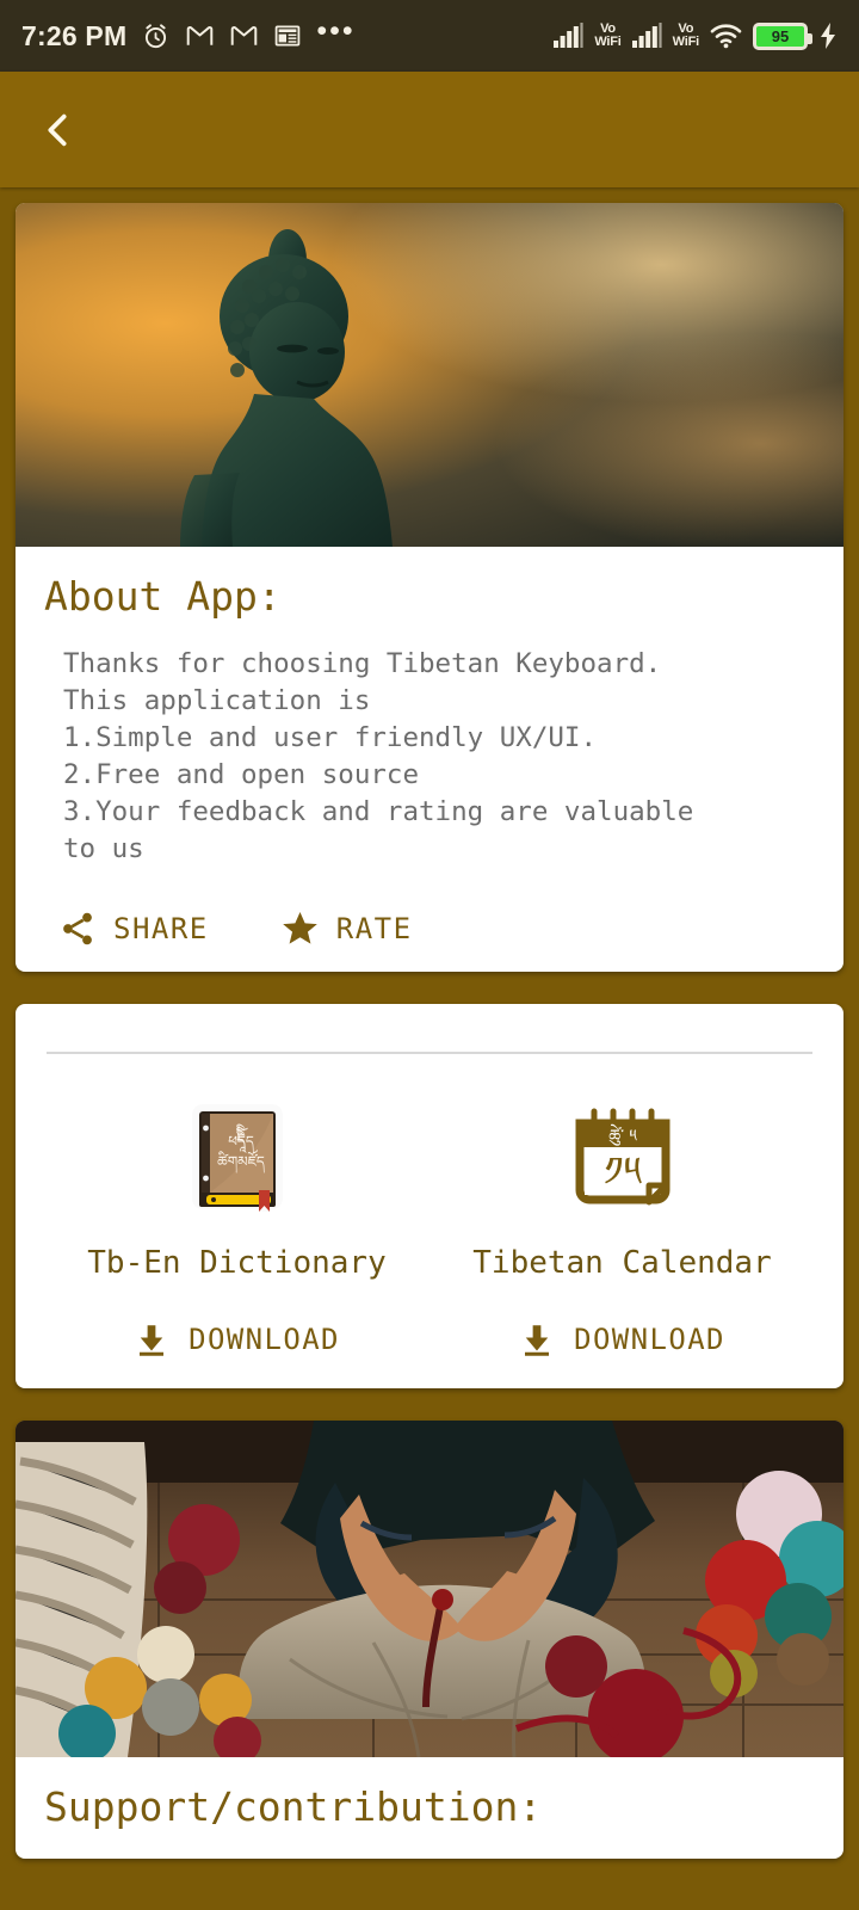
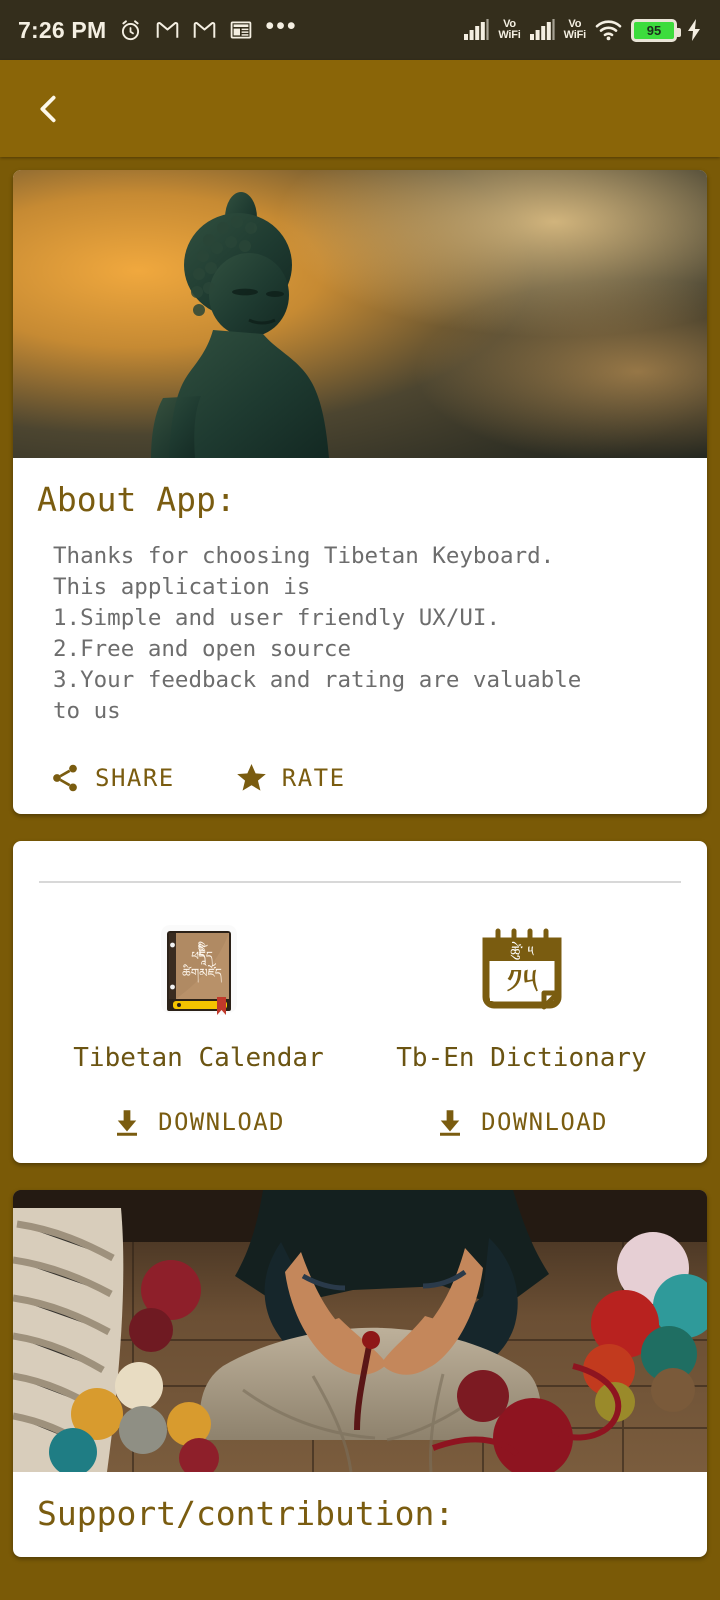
  7:26 PM
  •••
  Vo
  WiFi
  Vo
  WiFi
  95
  About App:
  Thanks for choosing Tibetan Keyboard.
  This application is
  1.Simple and user friendly UX/UI.
  2.Free and open source
  3.Your feedback and rating are valuable
  to us
  SHARE
  RATE
  དིིི
  ཕདཱིོད
  ཚིགམཛོད
- Tb-En Dictionary
+ Tibetan Calendar
  DOWNLOAD
  ཚེུ་ ༥
  ༡༥
- Tibetan Calendar
+ Tb-En Dictionary
  DOWNLOAD
  Support/contribution:
